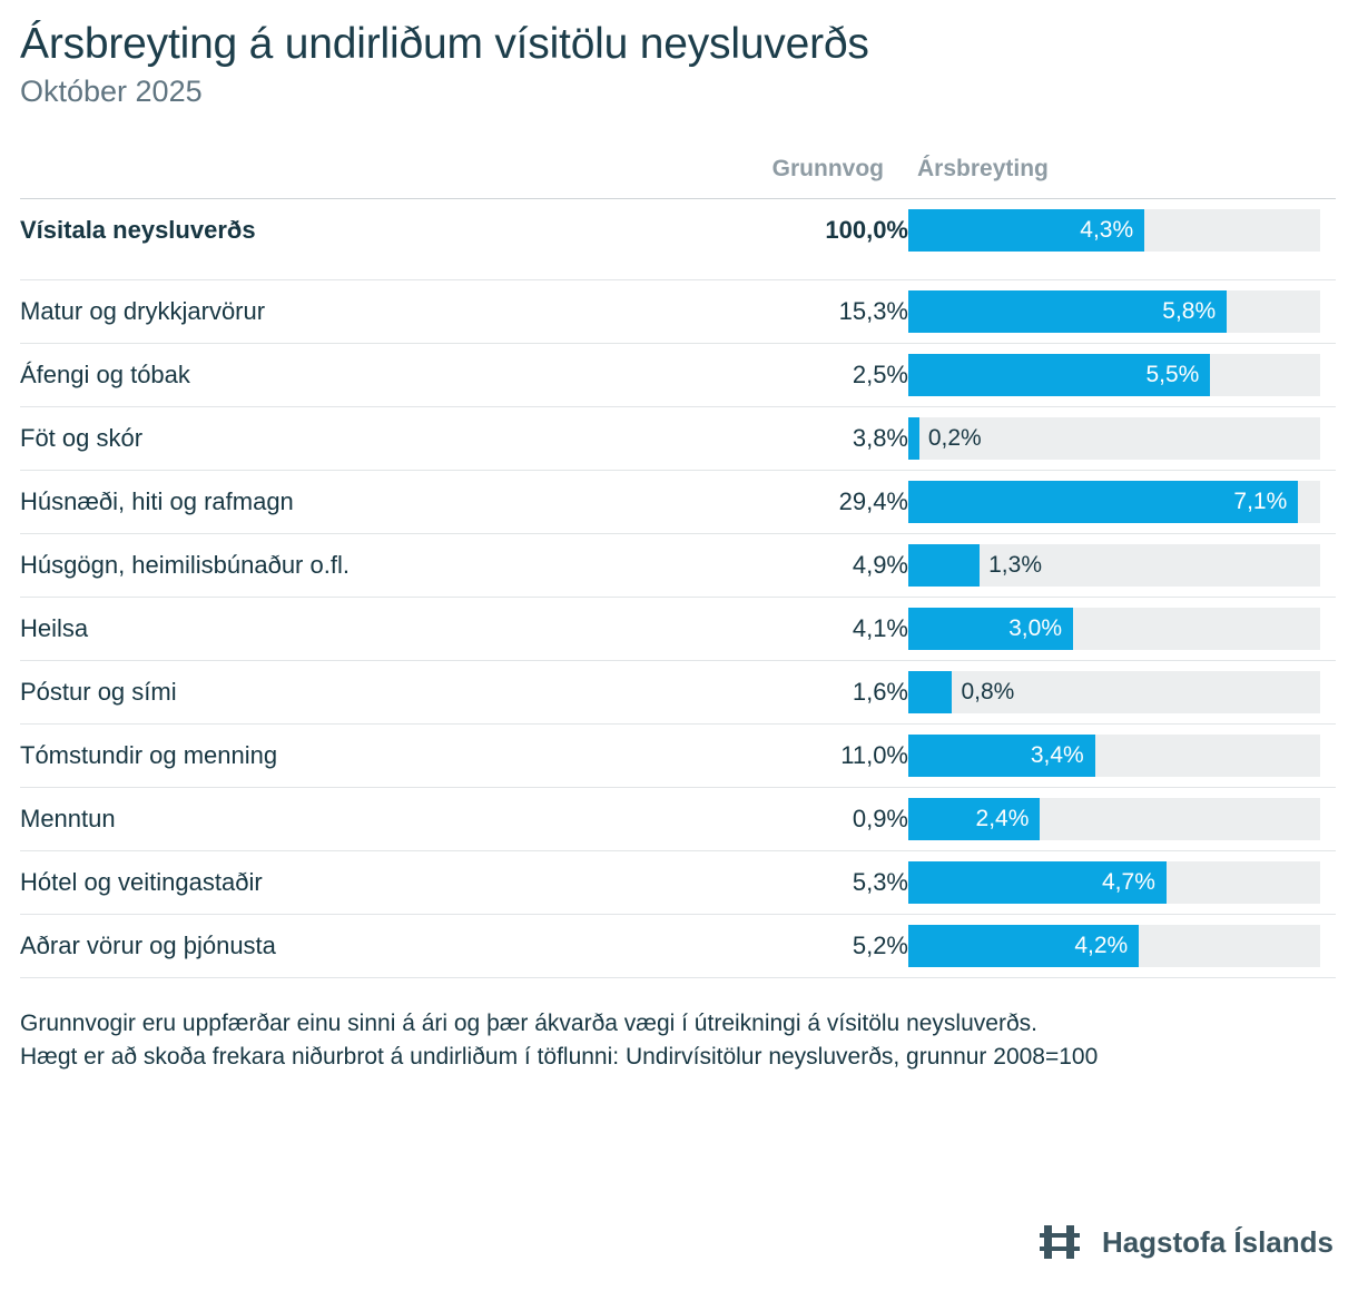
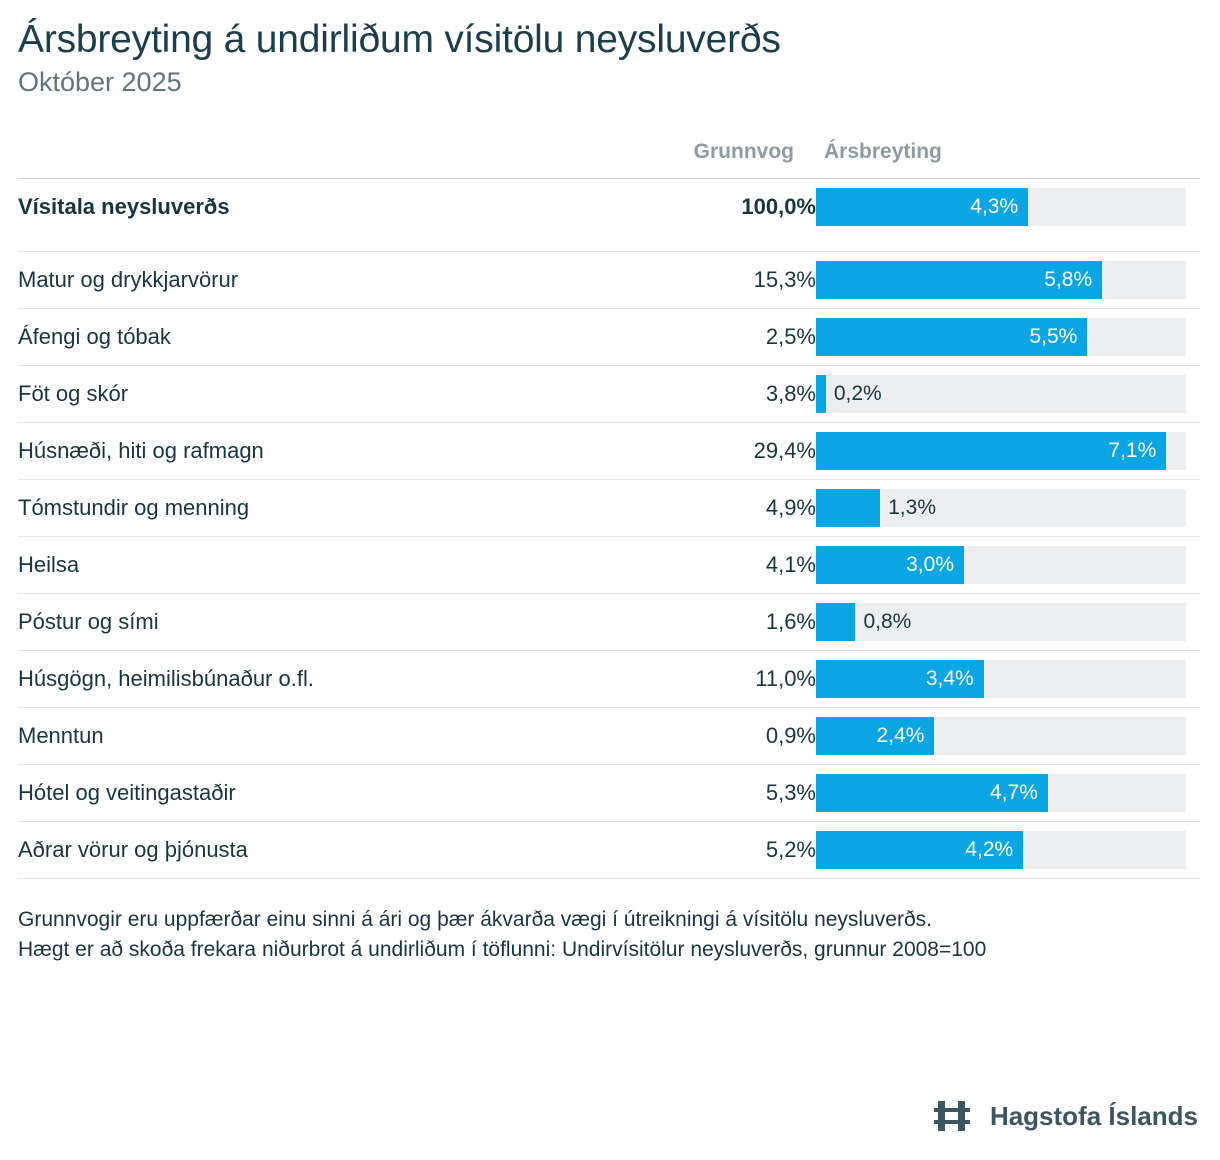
  Ársbreyting á undirliðum vísitölu neysluverðs
  Október 2025
  	Grunnvog	Ársbreyting
  Vísitala neysluverðs	100,0%	4,3%
  Matur og drykkjarvörur	15,3%	5,8%
  Áfengi og tóbak	2,5%	5,5%
  Föt og skór	3,8%	0,2%
  Húsnæði, hiti og rafmagn	29,4%	7,1%
- Húsgögn, heimilisbúnaður o.fl.	4,9%	1,3%
+ Tómstundir og menning	4,9%	1,3%
  Heilsa	4,1%	3,0%
  Póstur og sími	1,6%	0,8%
- Tómstundir og menning	11,0%	3,4%
+ Húsgögn, heimilisbúnaður o.fl.	11,0%	3,4%
  Menntun	0,9%	2,4%
  Hótel og veitingastaðir	5,3%	4,7%
  Aðrar vörur og þjónusta	5,2%	4,2%
  Grunnvogir eru uppfærðar einu sinni á ári og þær ákvarða vægi í útreikningi á vísitölu neysluverðs.
  Hægt er að skoða frekara niðurbrot á undirliðum í töflunni: Undirvísitölur neysluverðs, grunnur 2008=100
  Hagstofa Íslands
